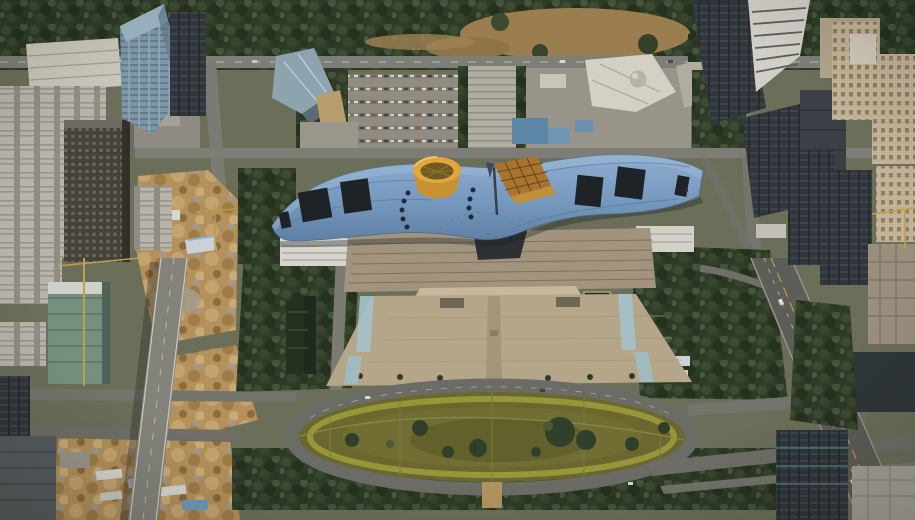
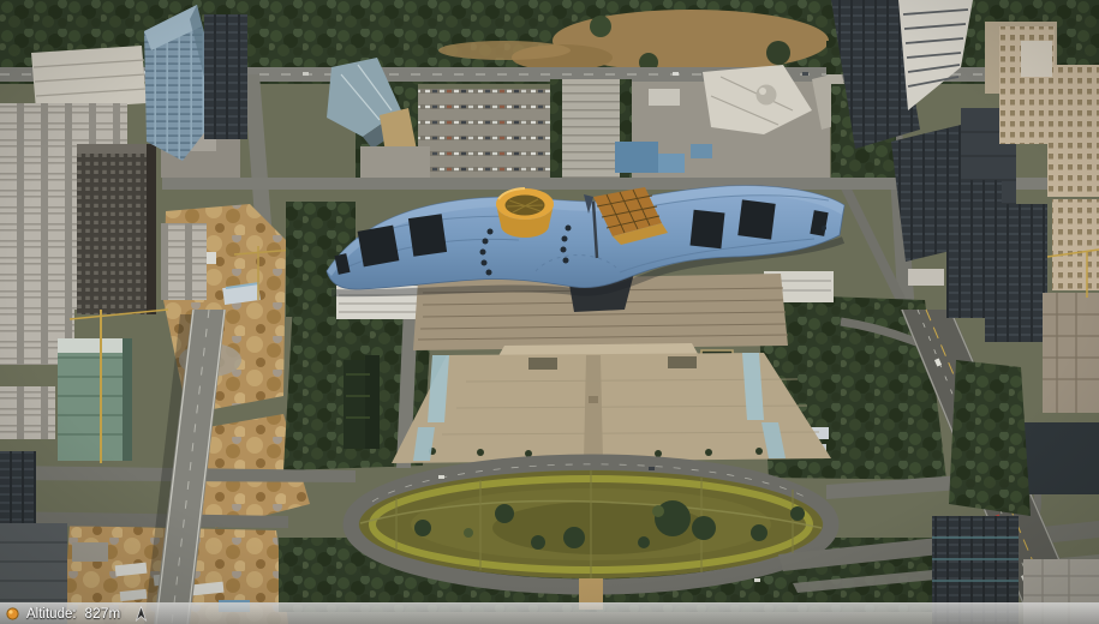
+ Altitude:
+ 827m
